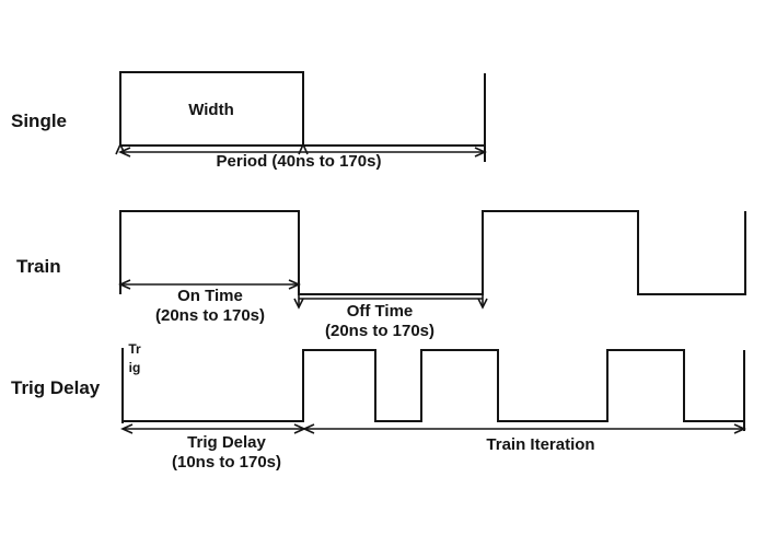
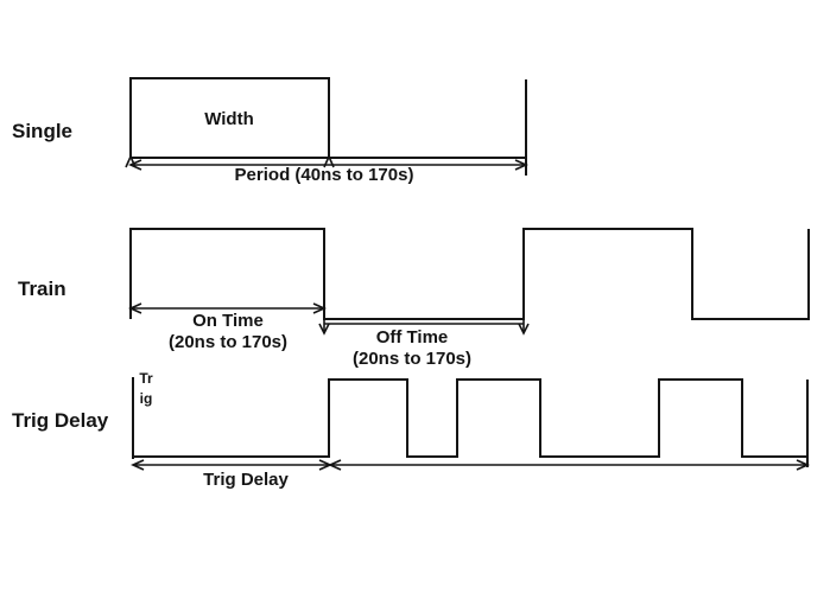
  Single
  Width
  Period (40ns to 170s)
  Train
  On Time
  (20ns to 170s)
  Off Time
  (20ns to 170s)
  Trig Delay
  Trig
  Trig Delay
- (10ns to 170s)
- Train Iteration
